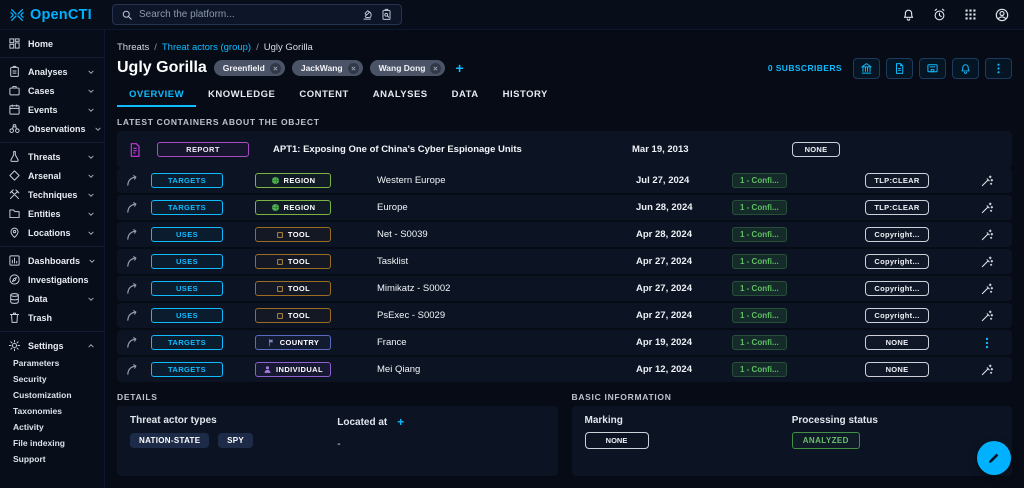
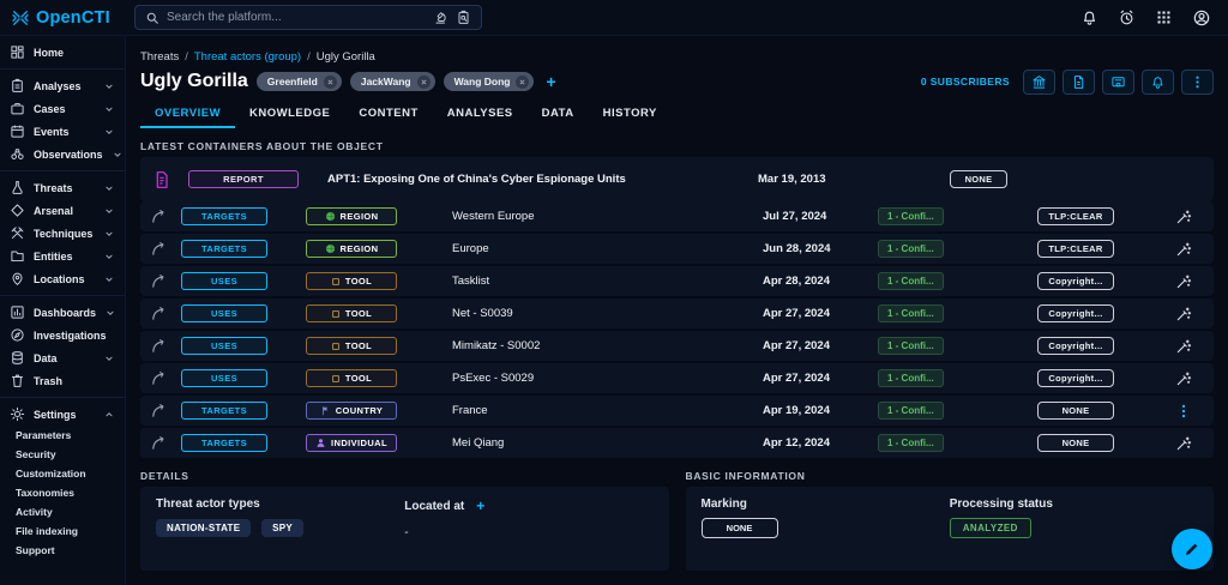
  OpenCTI
  Search the platform...
  Home
  Analyses
  Cases
  Events
  Observations
  Threats
  Arsenal
  Techniques
  Entities
  Locations
  Dashboards
  Investigations
  Data
  Trash
  Settings
  Parameters
  Security
  Customization
  Taxonomies
  Activity
  File indexing
  Support
  Threats
  /
  Threat actors (group)
  /
  Ugly Gorilla
  Ugly Gorilla
  Greenfield
  JackWang
  Wang Dong
  +
  0 SUBSCRIBERS
  OVERVIEW
  KNOWLEDGE
  CONTENT
  ANALYSES
  DATA
  HISTORY
  LATEST CONTAINERS ABOUT THE OBJECT
  REPORT
  APT1: Exposing One of China's Cyber Espionage Units
  Mar 19, 2013
  NONE
  TARGETS
  REGION
  Western Europe
  Jul 27, 2024
  1 - Confi...
  TLP:CLEAR
  TARGETS
  REGION
  Europe
  Jun 28, 2024
  1 - Confi...
  TLP:CLEAR
  USES
  TOOL
- Net - S0039
+ Tasklist
  Apr 28, 2024
  1 - Confi...
  Copyright...
  USES
  TOOL
- Tasklist
+ Net - S0039
  Apr 27, 2024
  1 - Confi...
  Copyright...
  USES
  TOOL
  Mimikatz - S0002
  Apr 27, 2024
  1 - Confi...
  Copyright...
  USES
  TOOL
  PsExec - S0029
  Apr 27, 2024
  1 - Confi...
  Copyright...
  TARGETS
  COUNTRY
  France
  Apr 19, 2024
  1 - Confi...
  NONE
  TARGETS
  INDIVIDUAL
  Mei Qiang
  Apr 12, 2024
  1 - Confi...
  NONE
  DETAILS
  Threat actor types
  NATION-STATE SPY
  Located at
  +
  -
  BASIC INFORMATION
  Marking
  NONE
  Processing status
  ANALYZED
